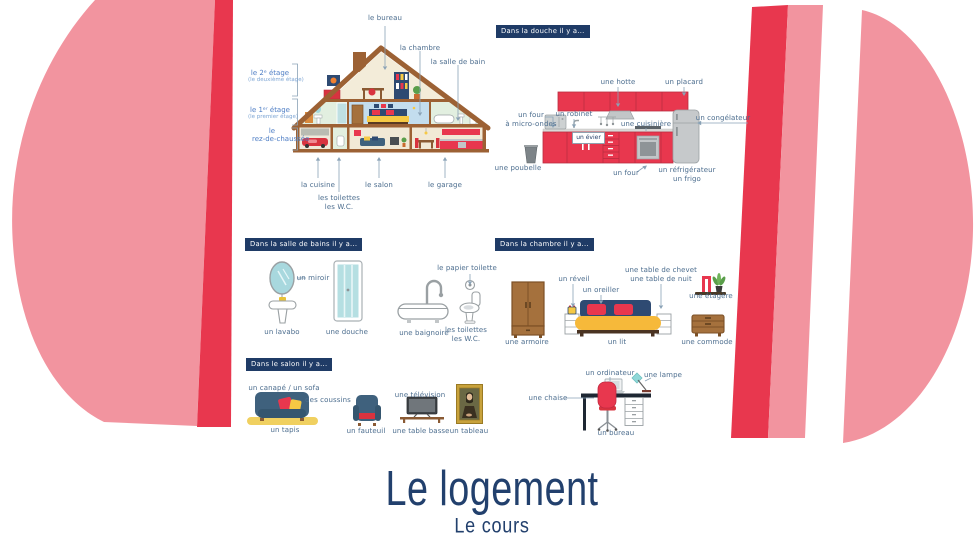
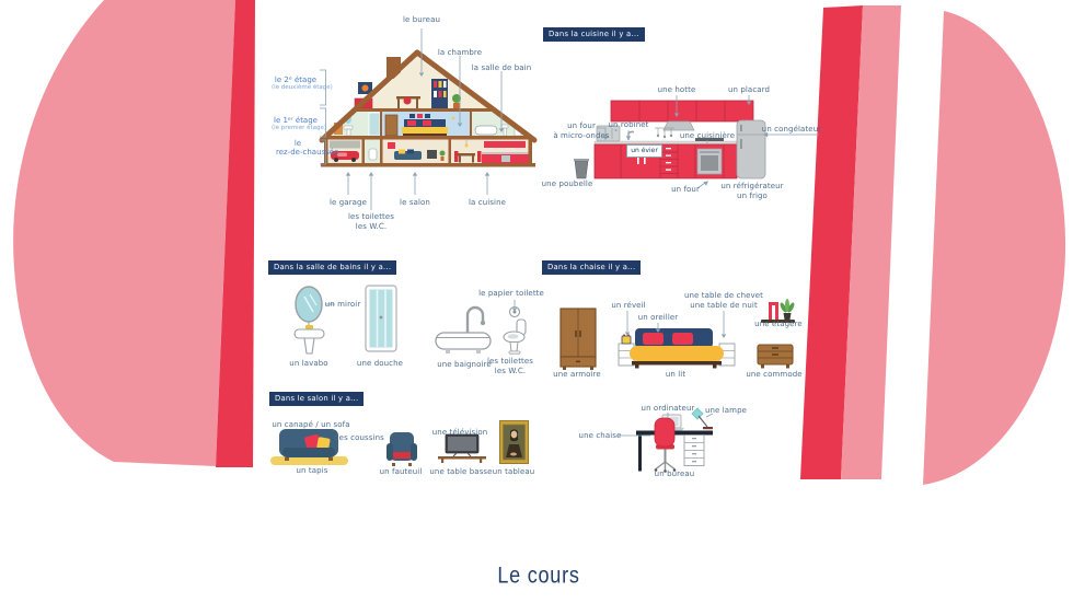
- Dans la douche il y a...
+ Dans la cuisine il y a...
  Dans la salle de bains il y a...
- Dans la chambre il y a...
+ Dans la chaise il y a...
  Dans le salon il y a...
  le bureau
  la chambre
  la salle de bain
  le 2ᵉ étage
  le 1ᵉʳ étage
  le
  rez-de-chaussée
- la cuisine
+ le garage
  les toilettes
  les W.C.
  le salon
- le garage
+ la cuisine
  une hotte
  un placard
  un four
  à micro-ondes
  un robinet
  une cuisinière
  un congélateur
  une poubelle
  un four
  un réfrigérateur
  un frigo
  un miroir
  un lavabo
  une douche
  une baignoire
  le papier toilette
  les toilettes
  les W.C.
  un réveil
  un oreiller
  une table de chevet
  une table de nuit
  une étagère
  une armoire
  un lit
  une commode
  un canapé / un sofa
  des coussins
  un tapis
  un fauteuil
  une télévision
  une table basse
  un tableau
  une chaise
  un ordinateur
  une lampe
  un bureau
- Le logement
  Le cours
